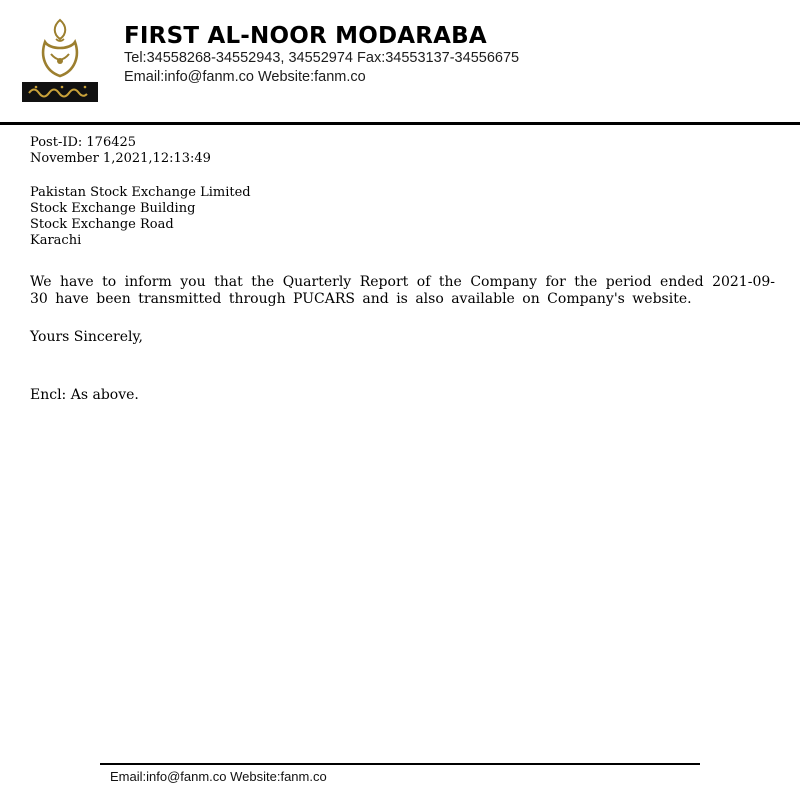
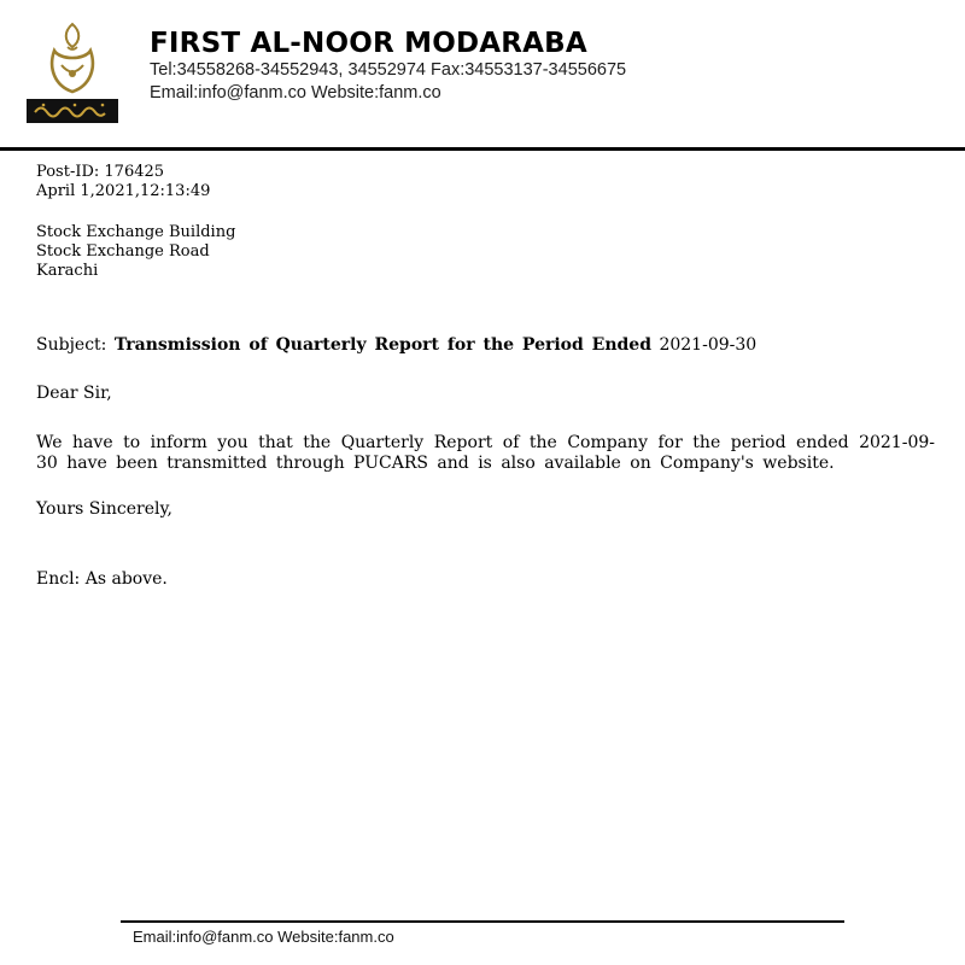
  FIRST AL-NOOR MODARABA
  Tel:34558268-34552943, 34552974 Fax:34553137-34556675
  Email:info@fanm.co Website:fanm.co
  Post-ID: 176425
- November 1,2021,12:13:49
+ April 1,2021,12:13:49
- Pakistan Stock Exchange Limited
  Stock Exchange Building
  Stock Exchange Road
  Karachi
+ Subject: Transmission of Quarterly Report for the Period Ended 2021-09-30
+ Dear Sir,
  We have to inform you that the Quarterly Report of the Company for the period ended 2021-09-30 have been transmitted through PUCARS and is also available on Company's website.
  Yours Sincerely,
  Encl: As above.
  Email:info@fanm.co Website:fanm.co
